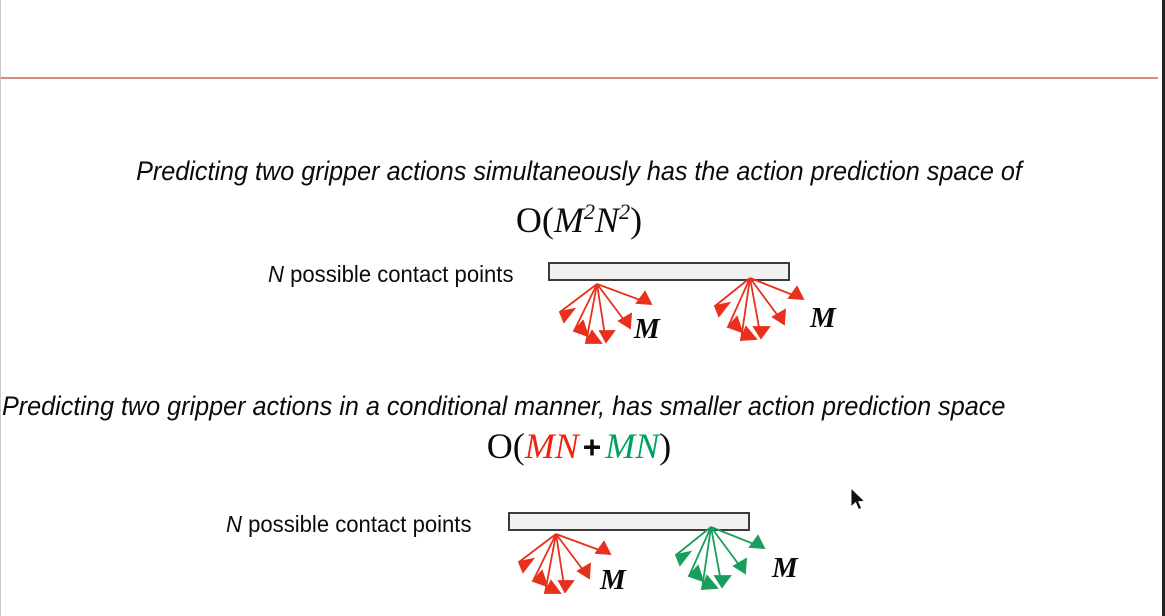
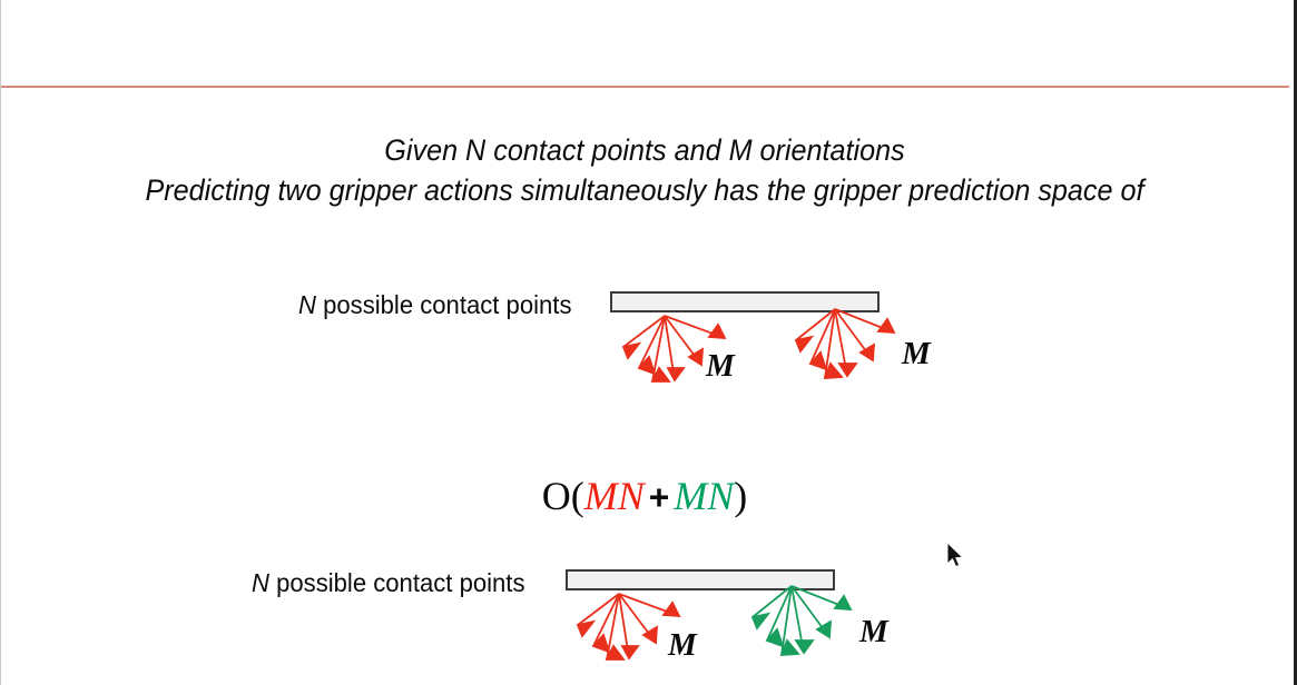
+ Given N contact points and M orientations
- Predicting two gripper actions simultaneously has the action prediction space of
+ Predicting two gripper actions simultaneously has the gripper prediction space of
- O(M2N2)
  N possible contact points
  M
  M
- Predicting two gripper actions in a conditional manner, has smaller action prediction space
  O(MN+MN)
  N possible contact points
  M
  M
